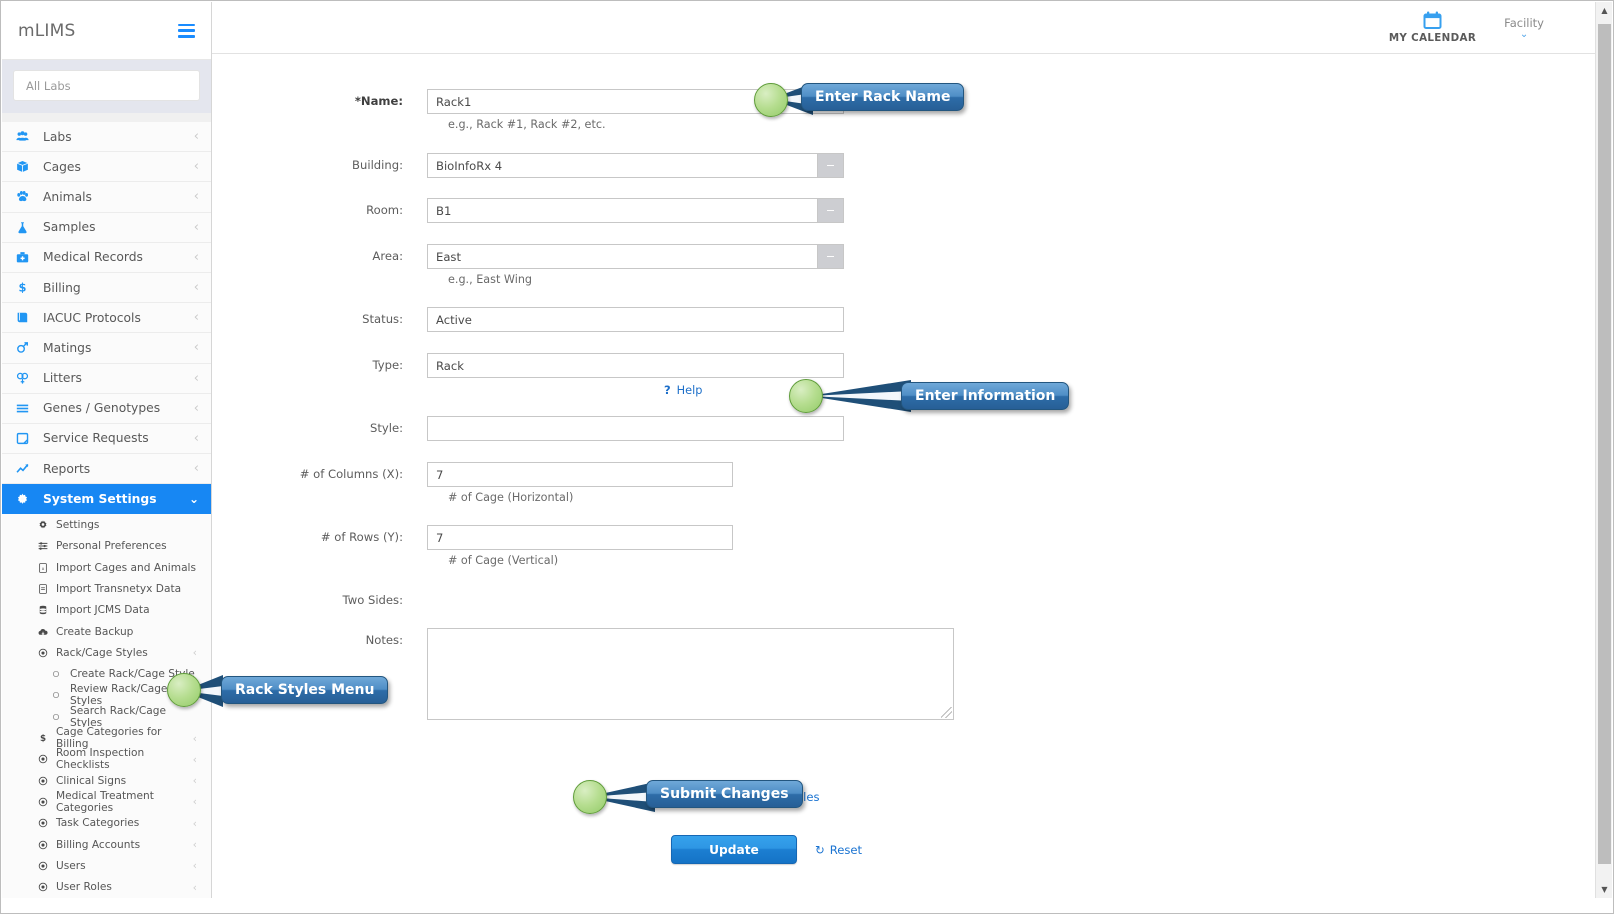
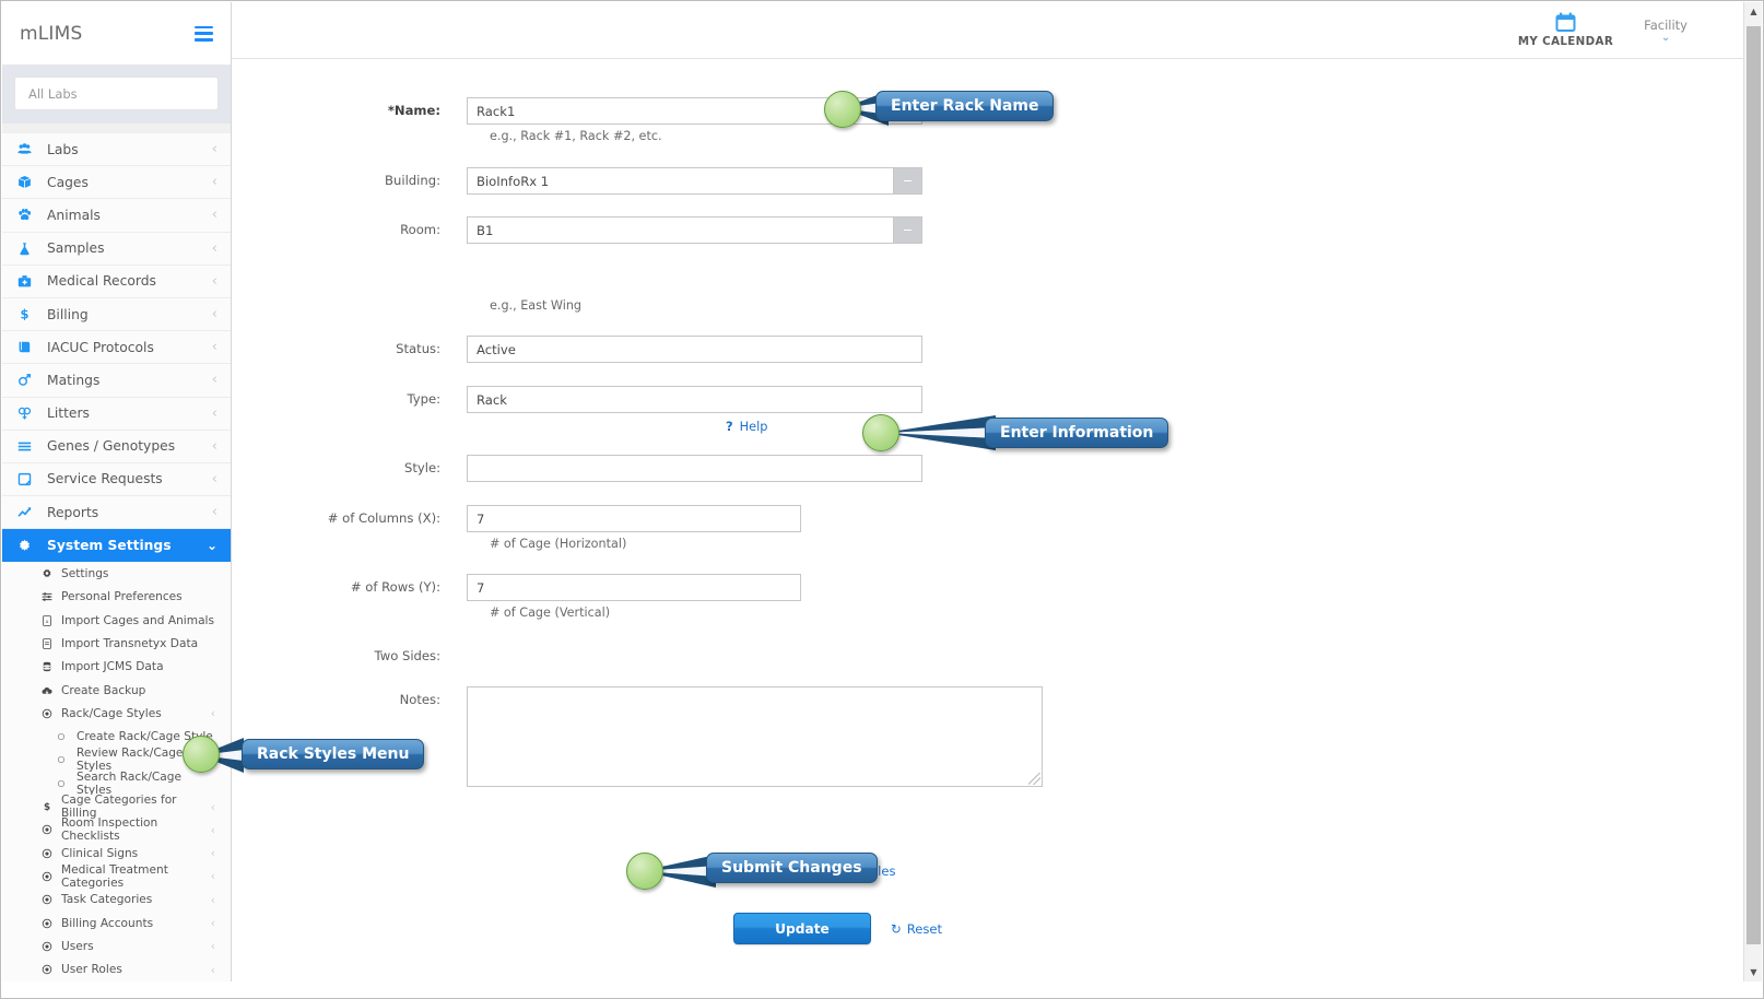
  mLIMS
  All Labs
  Labs
  ‹
  Cages
  ‹
  Animals
  ‹
  Samples
  ‹
  Medical Records
  ‹
  $
  Billing
  ‹
  IACUC Protocols
  ‹
  Matings
  ‹
  Litters
  ‹
  Genes / Genotypes
  ‹
  Service Requests
  ‹
  Reports
  ‹
  System Settings
  ⌄
  Settings
  Personal Preferences
  Import Cages and Animals
  Import Transnetyx Data
  Import JCMS Data
  Create Backup
  Rack/Cage Styles
  ‹
  Create Rack/Cage S
  Review Rack/Cage Styles
  Search Rack/Cage Styles
  $
  Cage Categories for Billing
  ‹
  Room Inspection Checklists
  ‹
  Clinical Signs
  ‹
  Medical Treatment Categories
  ‹
  Task Categories
  ‹
  Billing Accounts
  ‹
  Users
  ‹
  User Roles
  ‹
  MY CALENDAR
  Facility
  ⌄
  *Name:
  Rack1
  e.g., Rack #1, Rack #2, etc.
  Building:
- BioInfoRx 4
+ BioInfoRx 1
  Room:
  B1
- Area:
- East
  e.g., East Wing
  Status:
  Active
  Type:
  Rack
  ?
  Help
  Style:
  # of Columns (X):
  7
  # of Cage (Horizontal)
  # of Rows (Y):
  7
  # of Cage (Vertical)
  Two Sides:
  Notes:
  Update
  ↻
  Reset
  ▲
  ▼
  Enter Rack Name
  Enter Information
  Rack Styles Menu
  Submit Changes
